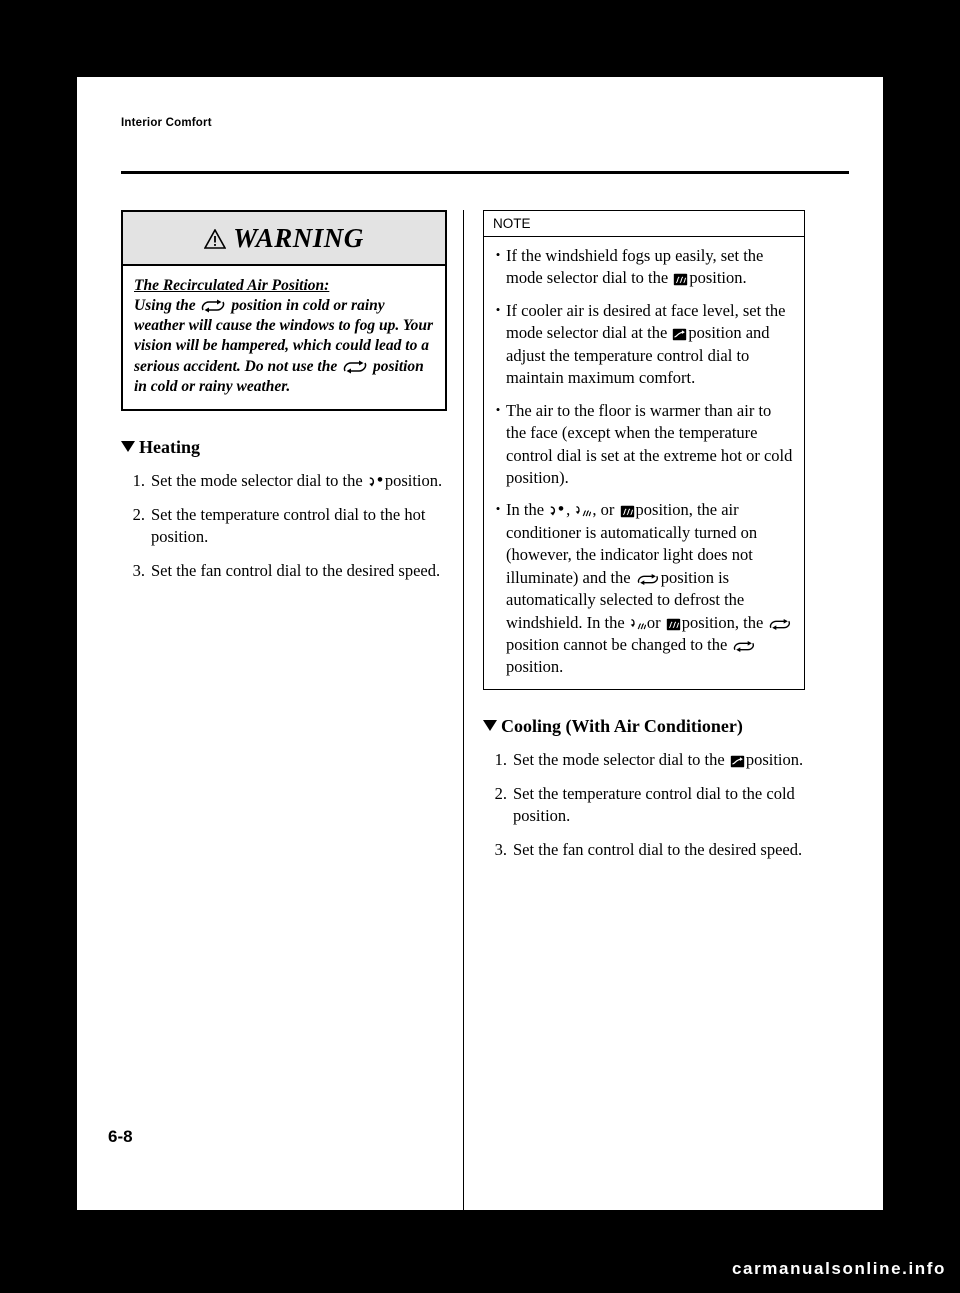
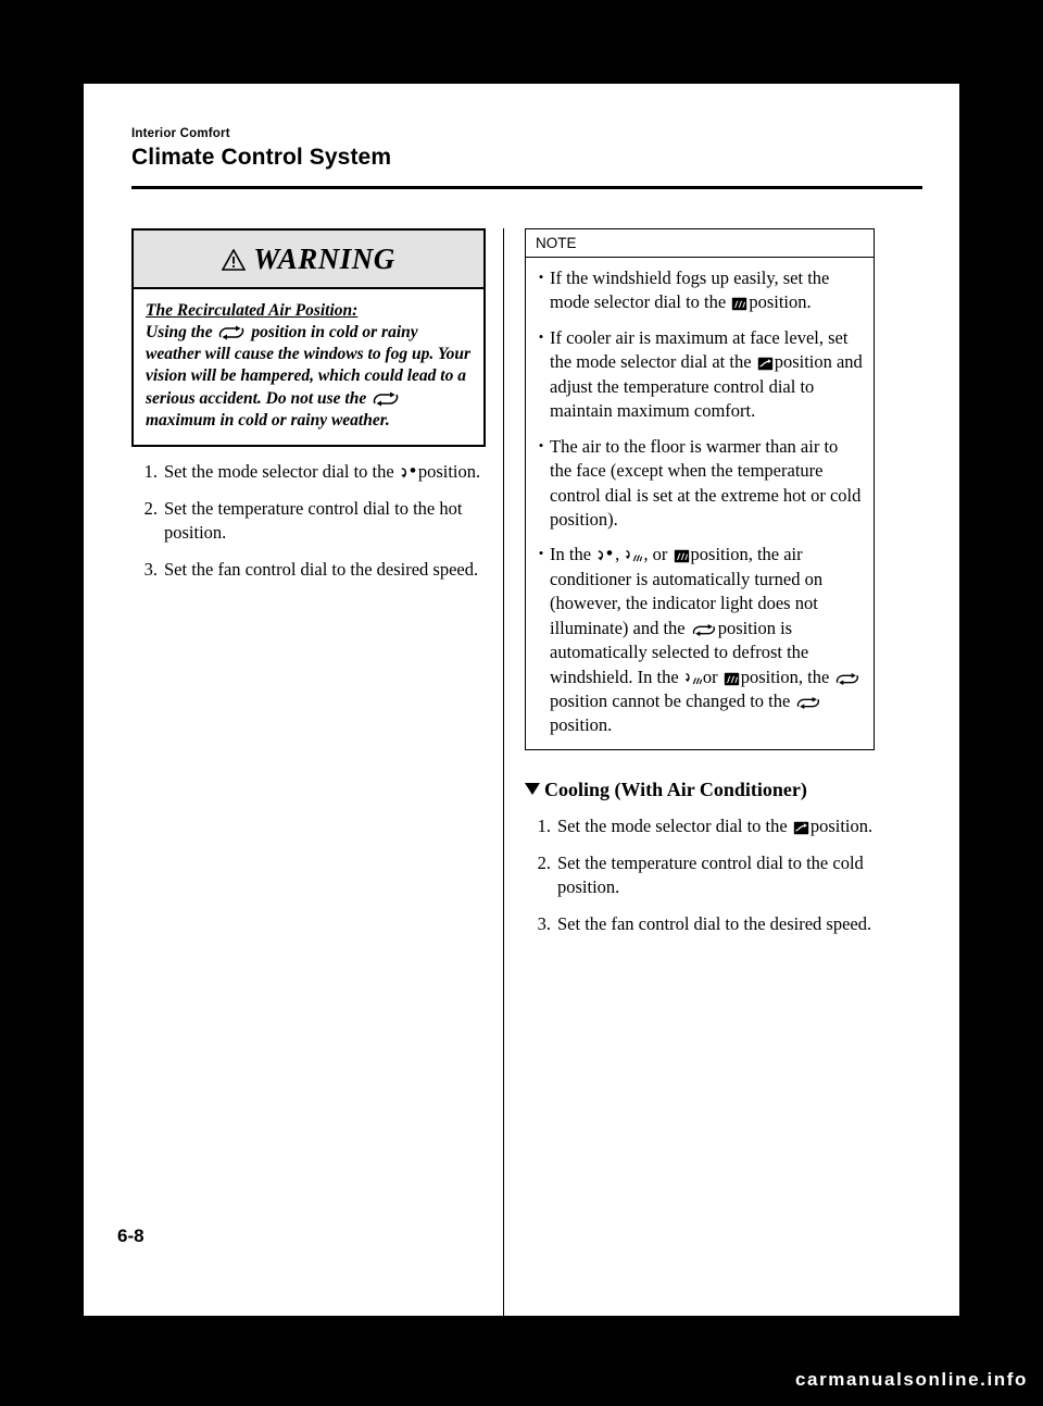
  Interior Comfort
+ Climate Control System
  WARNING
  The Recirculated Air Position:
- Using the position in cold or rainy weather will cause the windows to fog up. Your vision will be hampered, which could lead to a serious accident. Do not use the position in cold or rainy weather.
+ Using the position in cold or rainy weather will cause the windows to fog up. Your vision will be hampered, which could lead to a serious accident. Do not use the maximum in cold or rainy weather.
- Heating
  1.
  Set the mode selector dial to the position.
  2.
  Set the temperature control dial to the hot position.
  3.
  Set the fan control dial to the desired speed.
  NOTE
  •
  If the windshield fogs up easily, set the mode selector dial to the position.
  •
- If cooler air is desired at face level, set the mode selector dial at the position and adjust the temperature control dial to maintain maximum comfort.
+ If cooler air is maximum at face level, set the mode selector dial at the position and adjust the temperature control dial to maintain maximum comfort.
  •
  The air to the floor is warmer than air to the face (except when the temperature control dial is set at the extreme hot or cold position).
  •
  In the , , or position, the air conditioner is automatically turned on (however, the indicator light does not illuminate) and the position is automatically selected to defrost the windshield. In the or position, the position cannot be changed to the position.
  Cooling (With Air Conditioner)
  1.
  Set the mode selector dial to the position.
  2.
  Set the temperature control dial to the cold position.
  3.
  Set the fan control dial to the desired speed.
  6-8
  carmanualsonline.info
